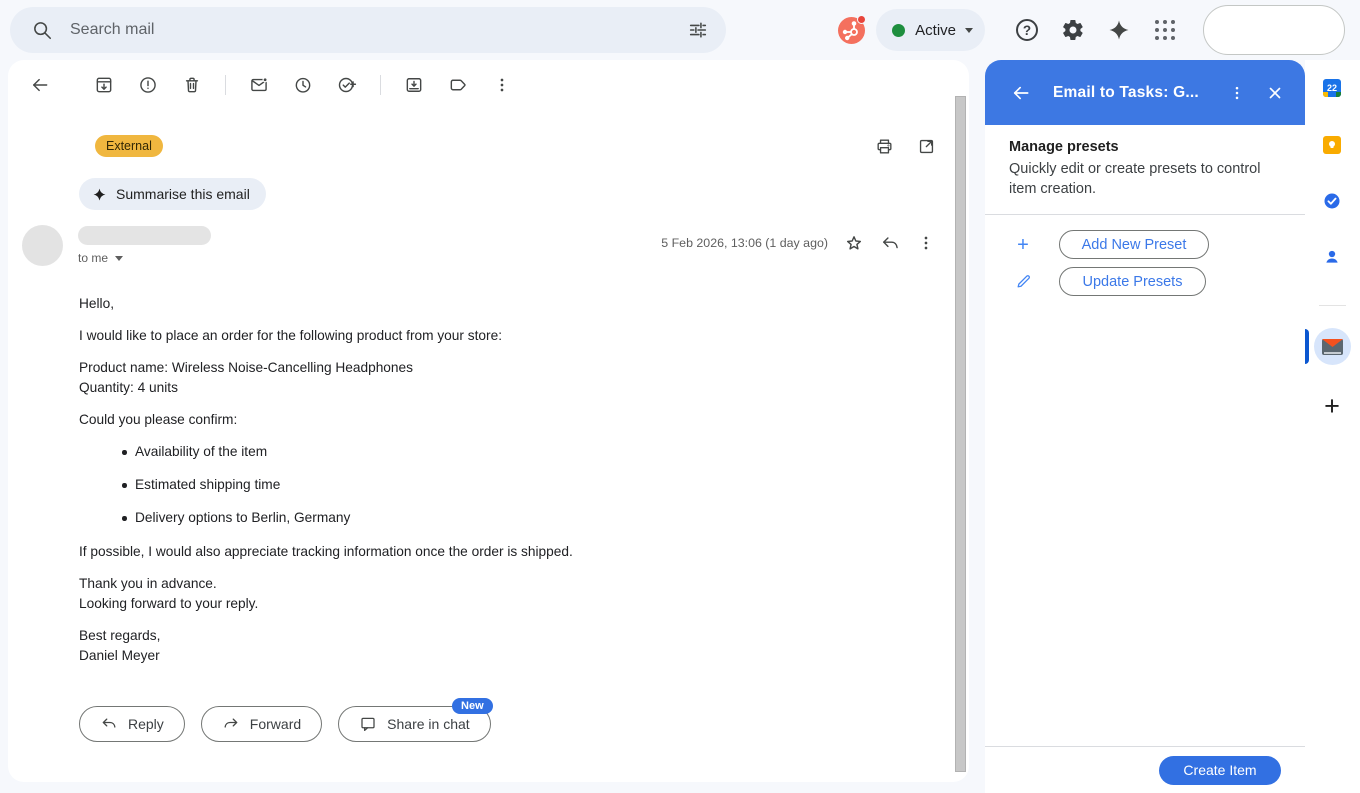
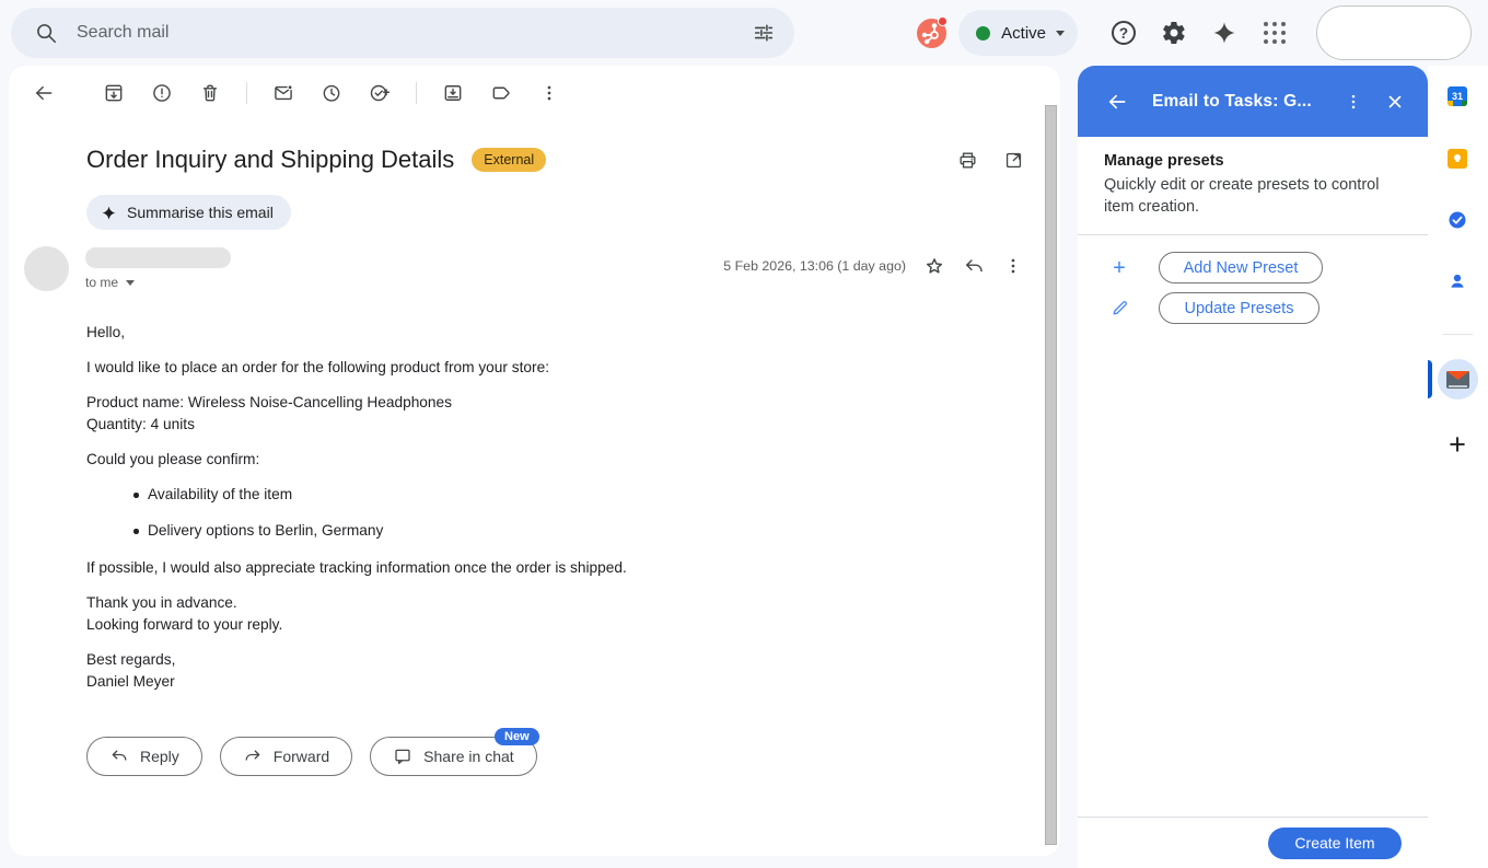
  Search mail
  Active
  ?
+ Order Inquiry and Shipping Details
  External
  Summarise this email
  to me
  5 Feb 2026, 13:06 (1 day ago)
  Hello,
  I would like to place an order for the following product from your store:
  Product name: Wireless Noise-Cancelling Headphones
  Quantity: 4 units
  Could you please confirm:
  Availability of the item
- Estimated shipping time
  Delivery options to Berlin, Germany
  If possible, I would also appreciate tracking information once the order is shipped.
  Thank you in advance.
  Looking forward to your reply.
  Best regards,
  Daniel Meyer
  Reply
  Forward
  Share in chat
  New
  Email to Tasks: G...
  Manage presets
  Quickly edit or create presets to control item creation.
  +
  Add New Preset
  Update Presets
  Create Item
- 22
+ 31
  +
